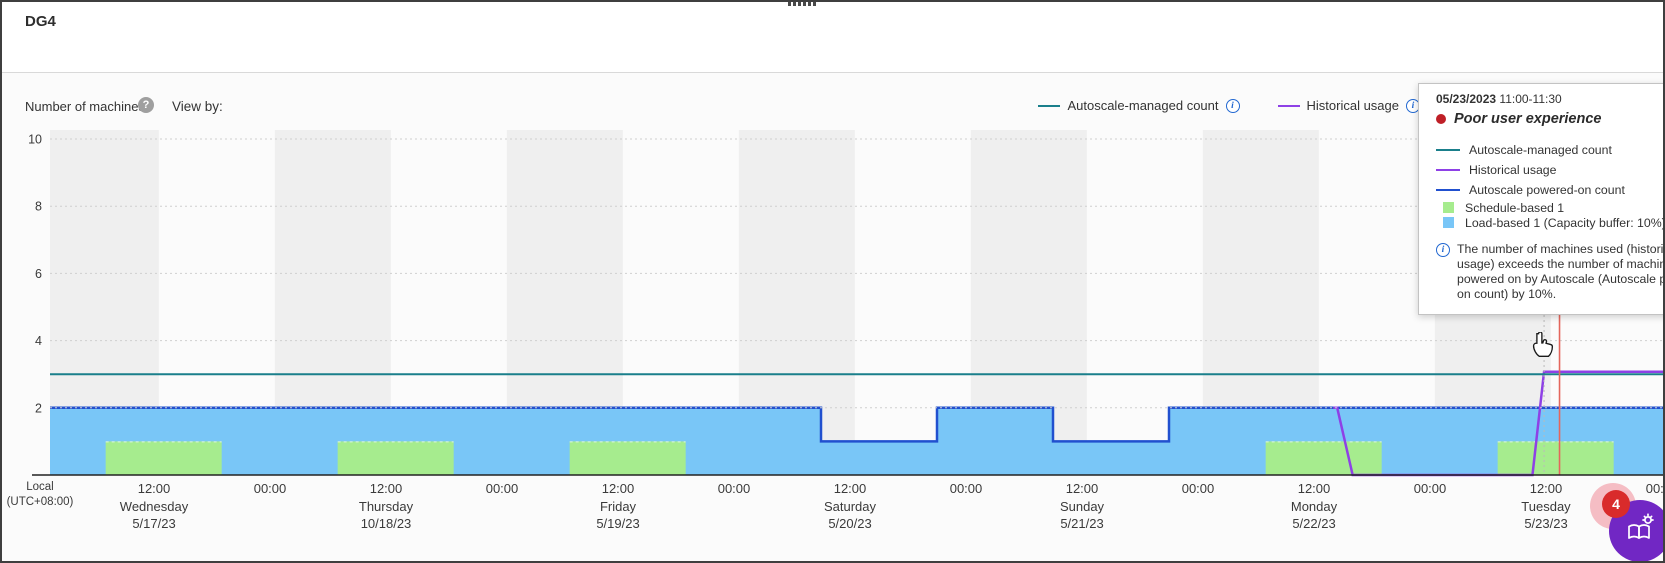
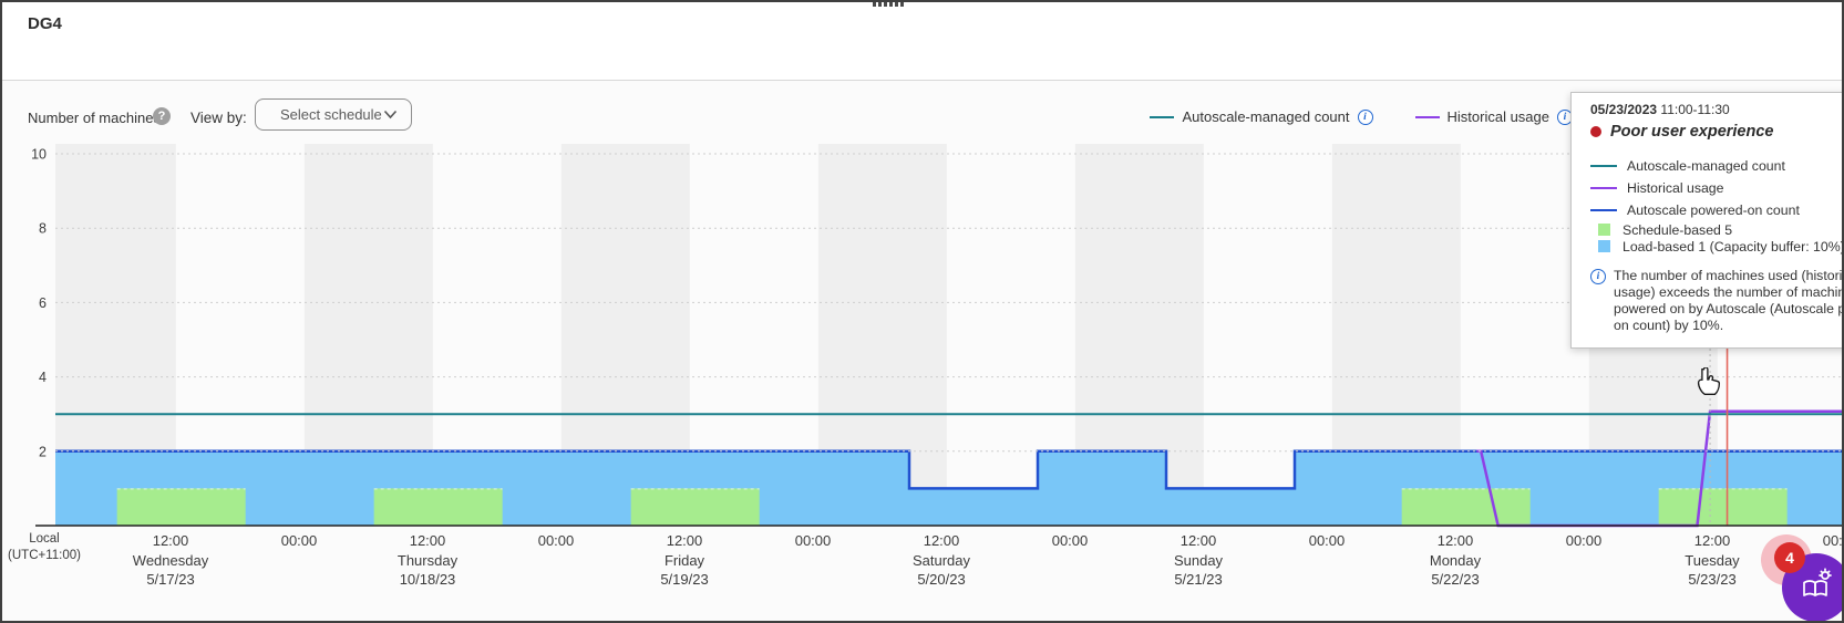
  10
  8
  6
  4
  2
  12:00
  Wednesday
  5/17/23
  00:00
  12:00
  Thursday
  10/18/23
  00:00
  12:00
  Friday
  5/19/23
  00:00
  12:00
  Saturday
  5/20/23
  00:00
  12:00
  Sunday
  5/21/23
  00:00
  12:00
  Monday
  5/22/23
  00:00
  12:00
  Tuesday
  5/23/23
  Local
- (UTC+08:00)
+ (UTC+11:00)
  DG4
  Number of machine
  ?
  View by:
+ Select schedule
  Autoscale-managed count
  i
  Historical usage
  i
  05/23/2023 11:00-11:30
  Poor user experience
  Autoscale-managed count
  Historical usage
  Autoscale powered-on count
- Schedule-based 1
+ Schedule-based 5
  Load-based 1 (Capacity buffer: 10%
  i
  The number of machines used (histori
  usage) exceeds the number of machin
  powered on by Autoscale (Autoscale p
  on count) by 10%.
  4
